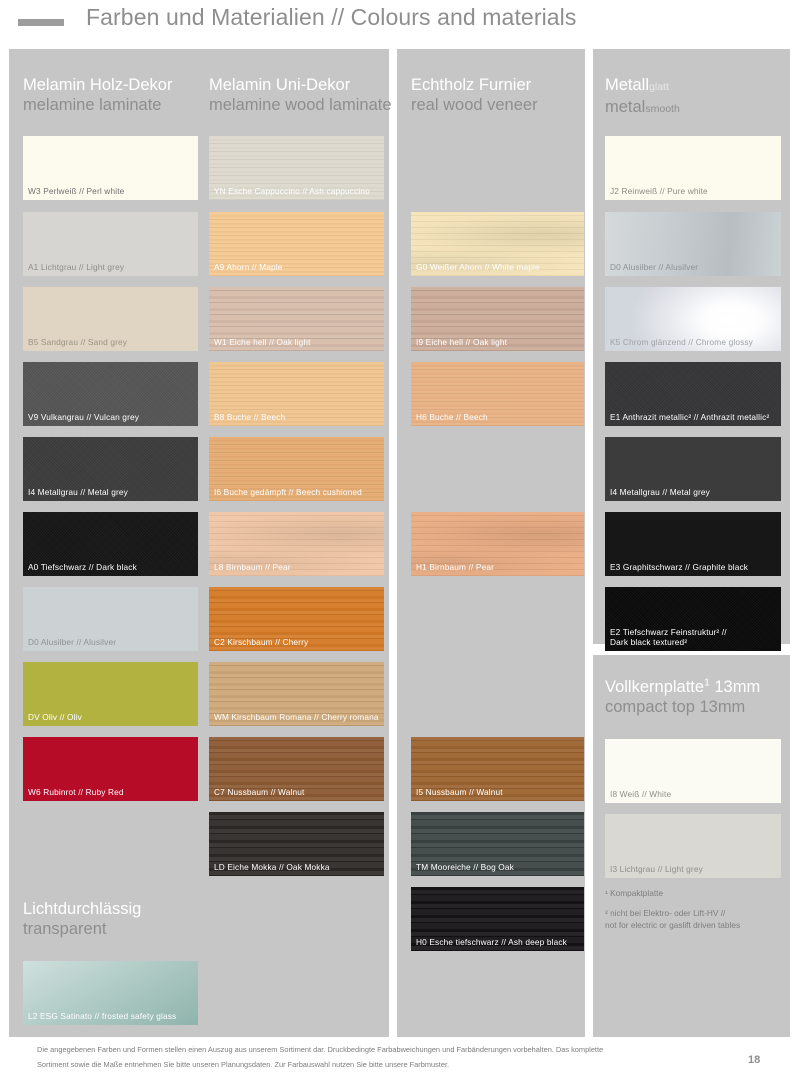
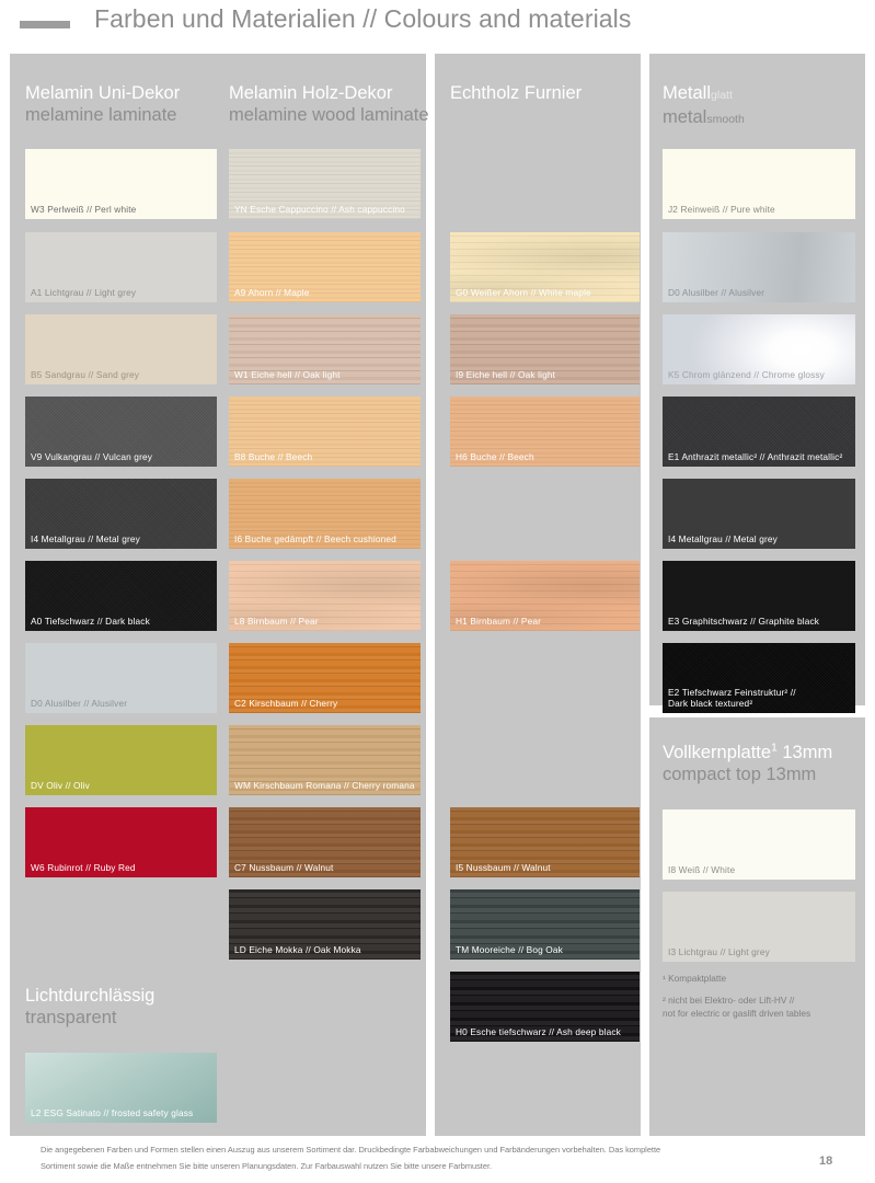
  Farben und Materialien // Colours and materials
- Melamin Holz-Dekor
+ Melamin Uni-Dekor
  melamine laminate
  W3 Perlweiß // Perl white
  A1 Lichtgrau // Light grey
  B5 Sandgrau // Sand grey
  V9 Vulkangrau // Vulcan grey
  I4 Metallgrau // Metal grey
  A0 Tiefschwarz // Dark black
  D0 Alusilber // Alusilver
  DV Oliv // Oliv
  W6 Rubinrot // Ruby Red
  Lichtdurchlässig
  transparent
  L2 ESG Satinato // frosted safety glass
- Melamin Uni-Dekor
+ Melamin Holz-Dekor
  melamine wood laminate
  YN Esche Cappuccino // Ash cappuccino
  A9 Ahorn // Maple
  W1 Eiche hell // Oak light
  B8 Buche // Beech
  I6 Buche gedämpft // Beech cushioned
  L8 Birnbaum // Pear
  C2 Kirschbaum // Cherry
  WM Kirschbaum Romana // Cherry romana
  C7 Nussbaum // Walnut
  LD Eiche Mokka // Oak Mokka
  Echtholz Furnier
- real wood veneer
  G0 Weißer Ahorn // White maple
  I9 Eiche hell // Oak light
  H6 Buche // Beech
  H1 Birnbaum // Pear
  I5 Nussbaum // Walnut
  TM Mooreiche // Bog Oak
  H0 Esche tiefschwarz // Ash deep black
  Metallglatt
  metalsmooth
  J2 Reinweiß // Pure white
  D0 Alusilber // Alusilver
  K5 Chrom glänzend // Chrome glossy
  E1 Anthrazit metallic² // Anthrazit metallic²
  I4 Metallgrau // Metal grey
  E3 Graphitschwarz // Graphite black
  E2 Tiefschwarz Feinstruktur² //
  Dark black textured²
  Vollkernplatte1 13mm
  compact top 13mm
  I8 Weiß // White
  I3 Lichtgrau // Light grey
  ¹ Kompaktplatte
  ² nicht bei Elektro- oder Lift-HV //
  not for electric or gaslift driven tables
  Die angegebenen Farben und Formen stellen einen Auszug aus unserem Sortiment dar. Druckbedingte Farbabweichungen und Farbänderungen vorbehalten. Das komplette Sortiment sowie die Maße entnehmen Sie bitte unseren Planungsdaten. Zur Farbauswahl nutzen Sie bitte unsere Farbmuster.
  18
